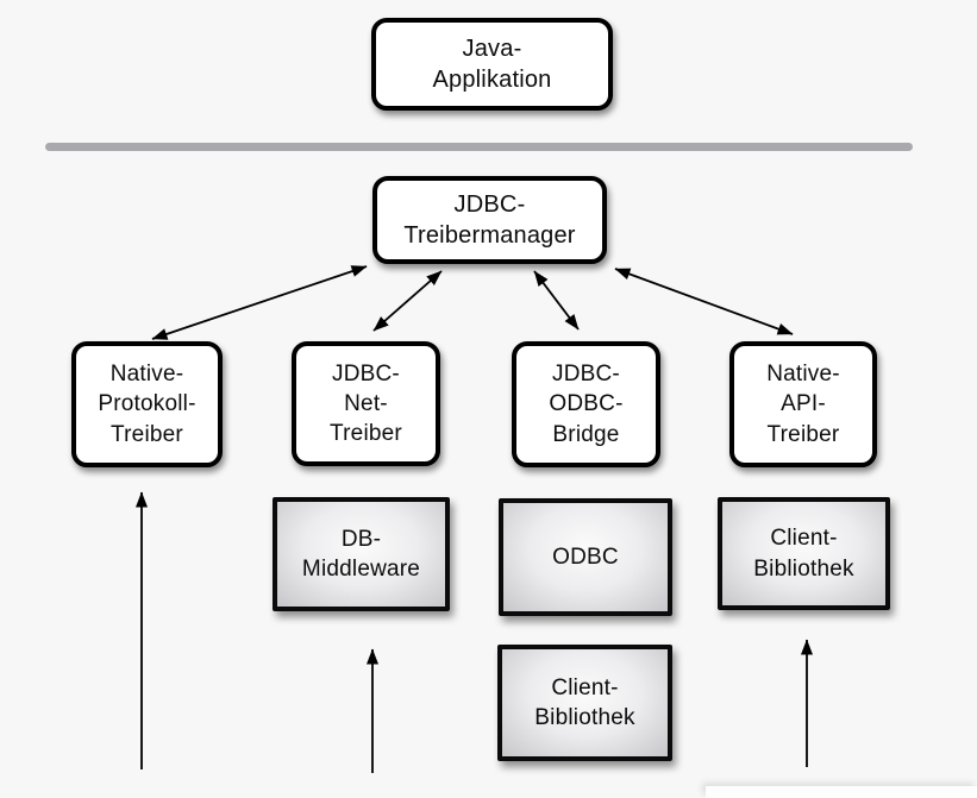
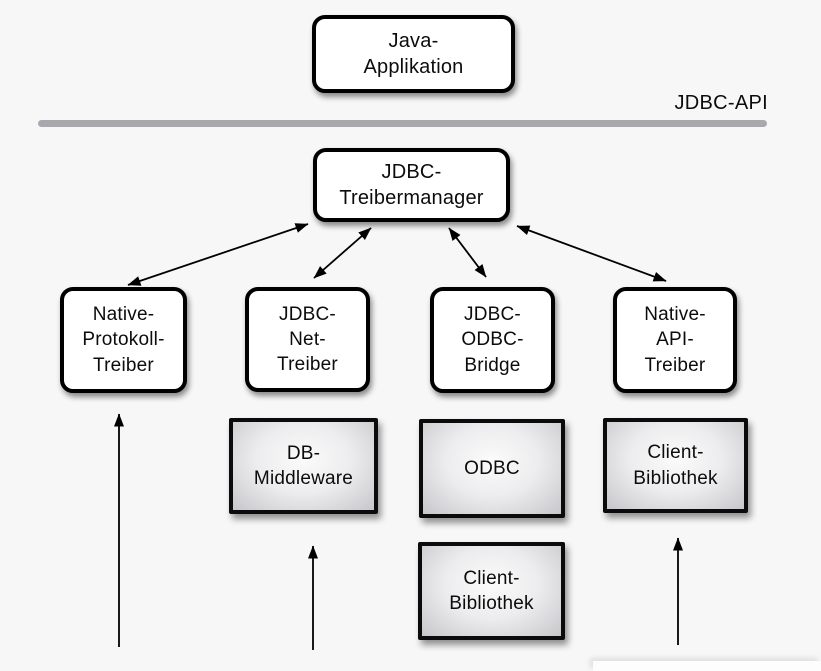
  Java-
  Applikation
+ JDBC-API
  JDBC-
  Treibermanager
  Native-
  Protokoll-
  Treiber
  JDBC-
  Net-
  Treiber
  JDBC-
  ODBC-
  Bridge
  Native-
  API-
  Treiber
  DB-
  Middleware
  ODBC
  Client-
  Bibliothek
  Client-
  Bibliothek
